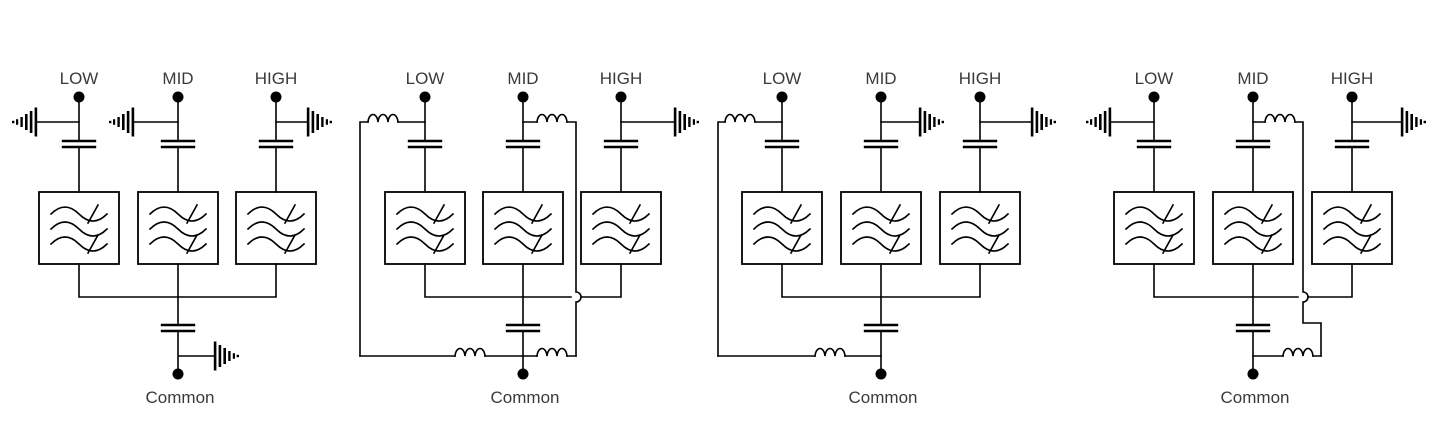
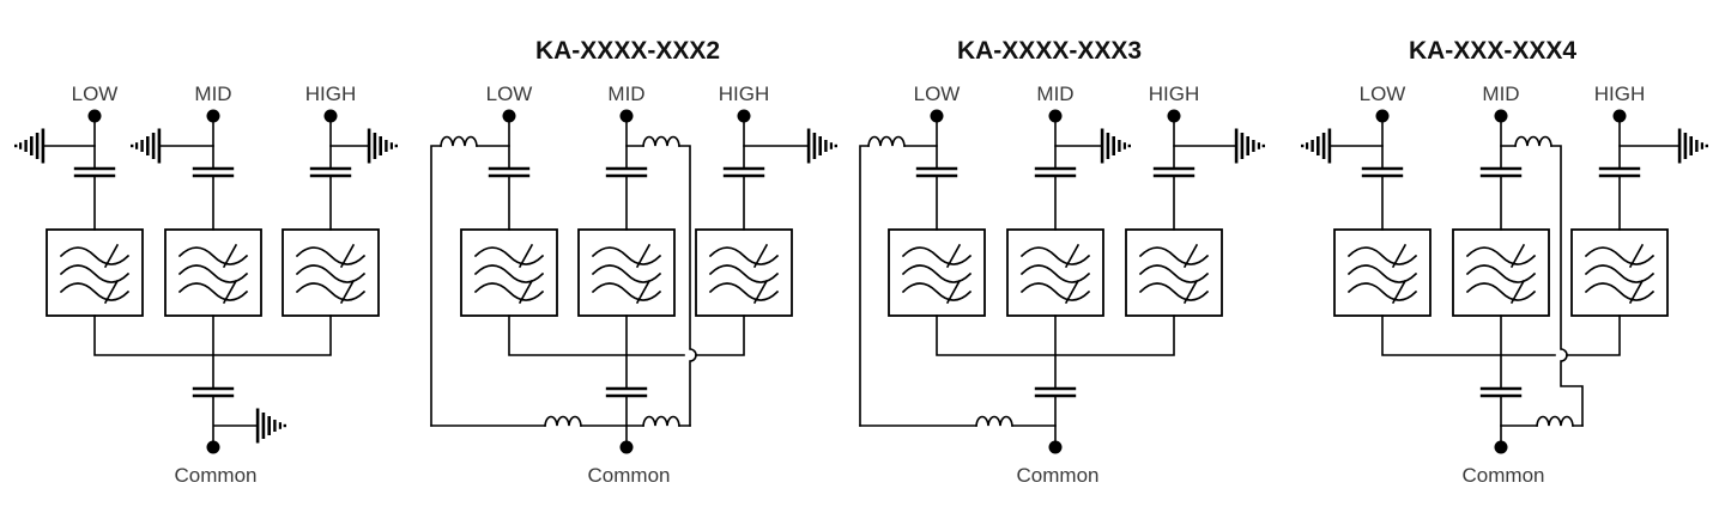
+ KA-XXXX-XXX2
+ KA-XXXX-XXX3
+ KA-XXX-XXX4
  LOW
  MID
  HIGH
  Common
  LOW
  MID
  HIGH
  Common
  LOW
  MID
  HIGH
  Common
  LOW
  MID
  HIGH
  Common
